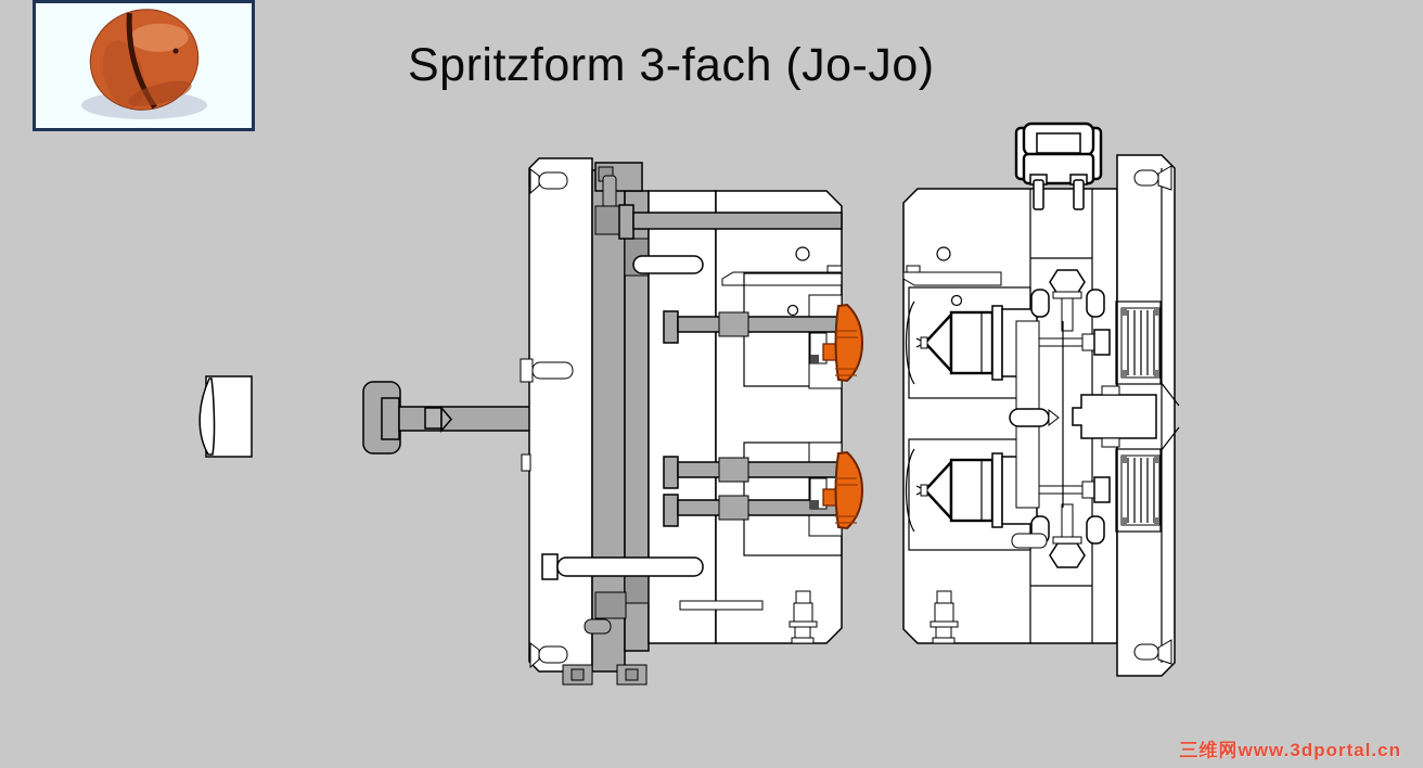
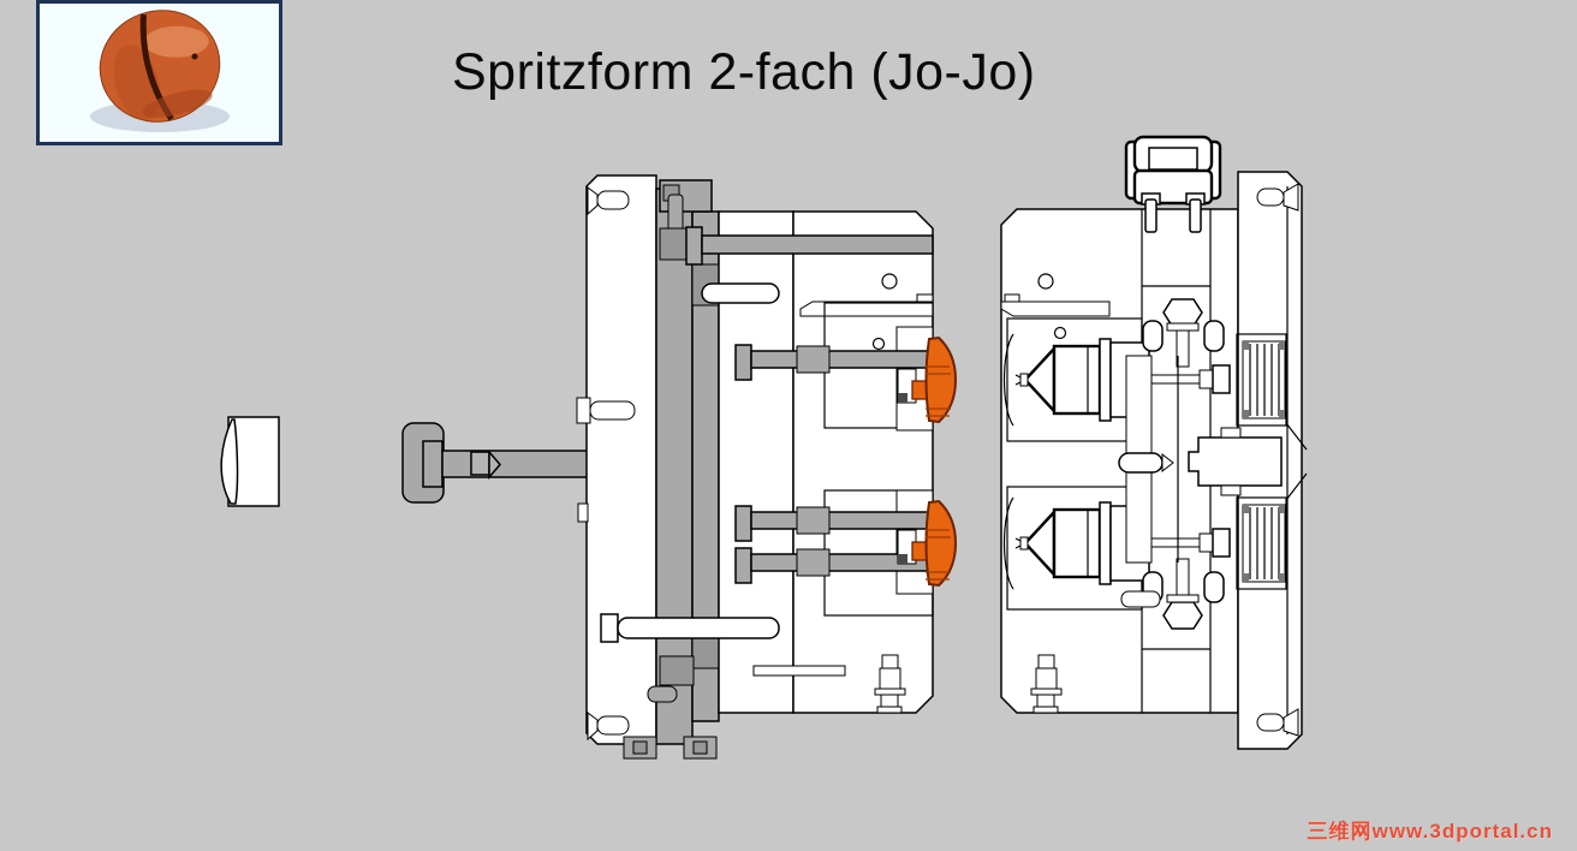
- Spritzform 3-fach (Jo-Jo)
+ Spritzform 2-fach (Jo-Jo)
  三维网www.3dportal.cn
